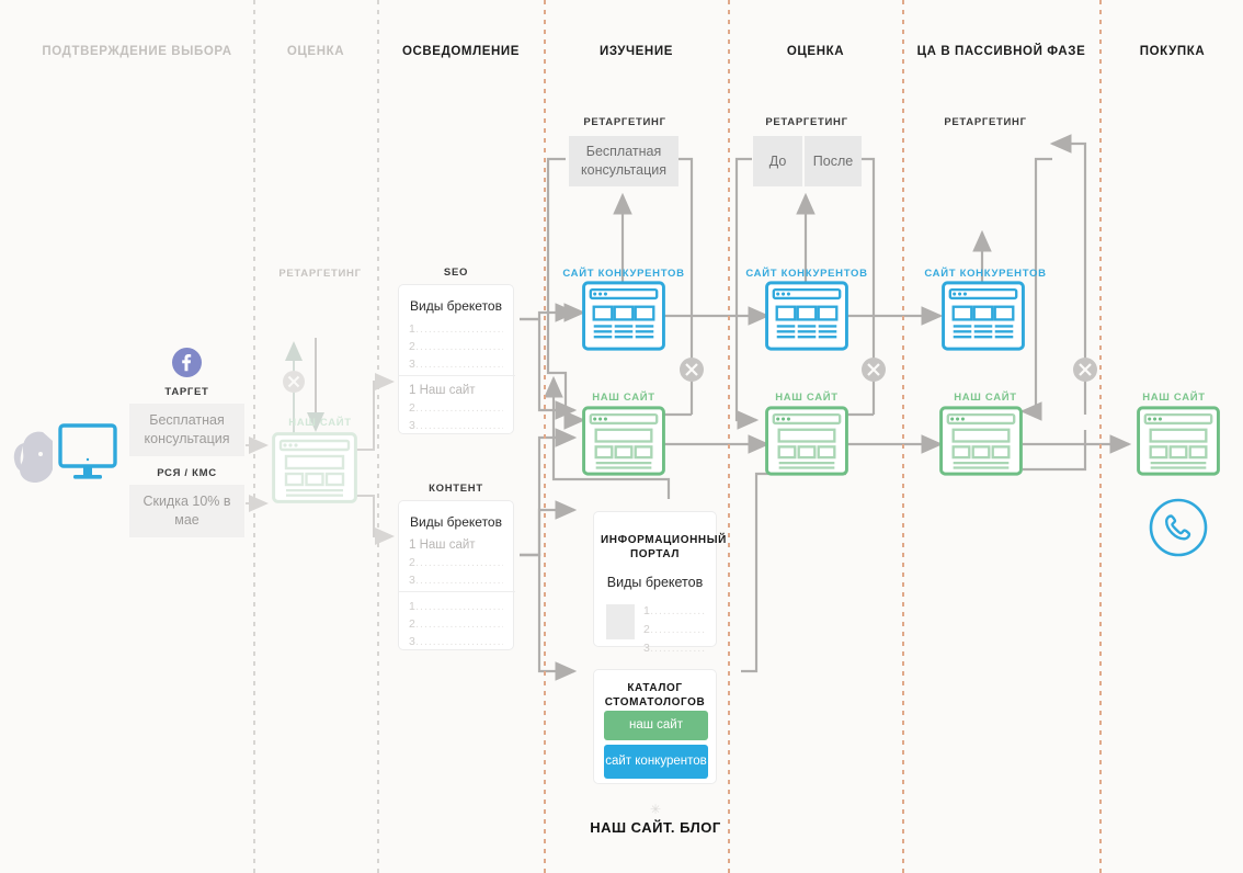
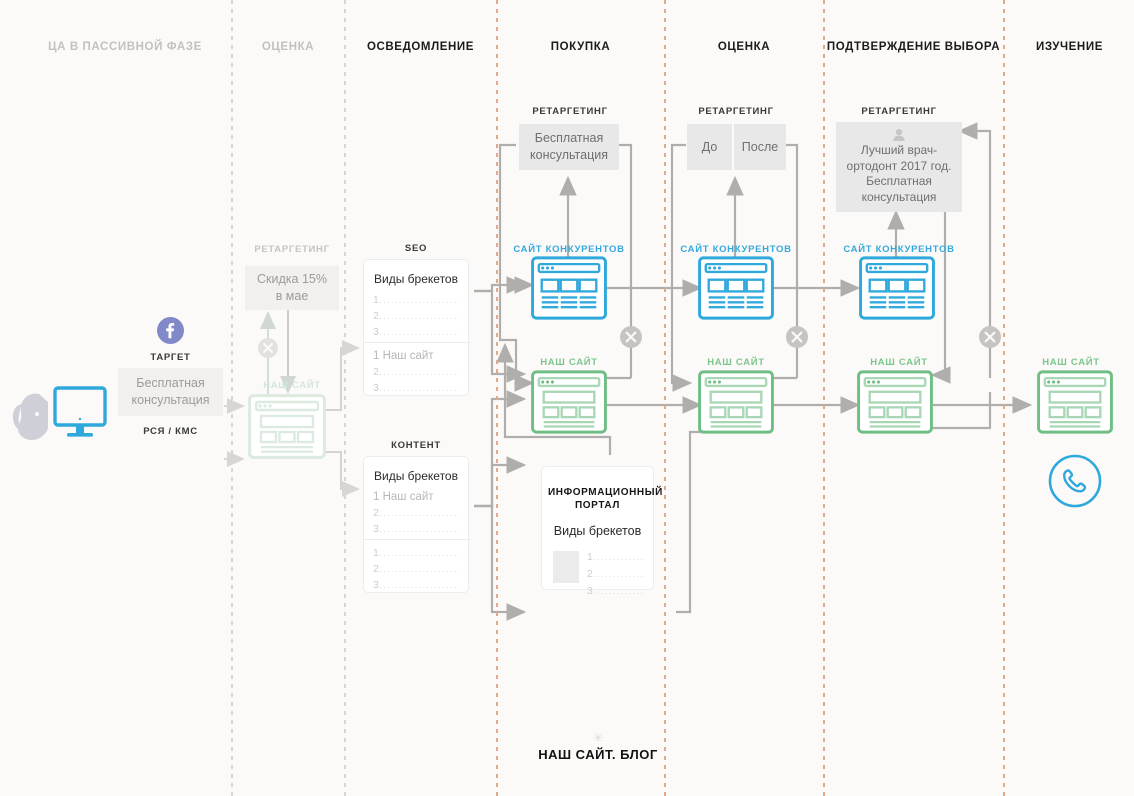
- ПОДТВЕРЖДЕНИЕ ВЫБОРА
+ ЦА В ПАССИВНОЙ ФАЗЕ
  ОЦЕНКА
  ОСВЕДОМЛЕНИЕ
- ИЗУЧЕНИЕ
+ ПОКУПКА
  ОЦЕНКА
- ЦА В ПАССИВНОЙ ФАЗЕ
+ ПОДТВЕРЖДЕНИЕ ВЫБОРА
- ПОКУПКА
+ ИЗУЧЕНИЕ
  ТАРГЕТ
  Бесплатная консультация
  РСЯ / КМС
- Скидка 10% в мае
  РЕТАРГЕТИНГ
+ Скидка 15% в мае
  НАШ САЙТ
  SEO
  Виды брекетов
  1....................
  2....................
  3....................
  1 Наш сайт
  2....................
  3....................
  КОНТЕНТ
  Виды брекетов
  1 Наш сайт
  2....................
  3....................
  1....................
  2....................
  3....................
  РЕТАРГЕТИНГ
  Бесплатная консультация
  САЙТ КОНКУРЕНТОВ
  НАШ САЙТ
  ИНФОРМАЦИОННЫЙ ПОРТАЛ
  Виды брекетов
  1.............
  2.............
  3.............
- КАТАЛОГ СТОМАТОЛОГОВ
- наш сайт
- сайт конкурентов
  ✳
  НАШ САЙТ. БЛОГ
  РЕТАРГЕТИНГ
  До
  После
  САЙТ КОНКУРЕНТОВ
  НАШ САЙТ
  РЕТАРГЕТИНГ
+ Лучший врач-ортодонт 2017 год. Бесплатная консультация
  САЙТ КОНКУРЕНТОВ
  НАШ САЙТ
  НАШ САЙТ
